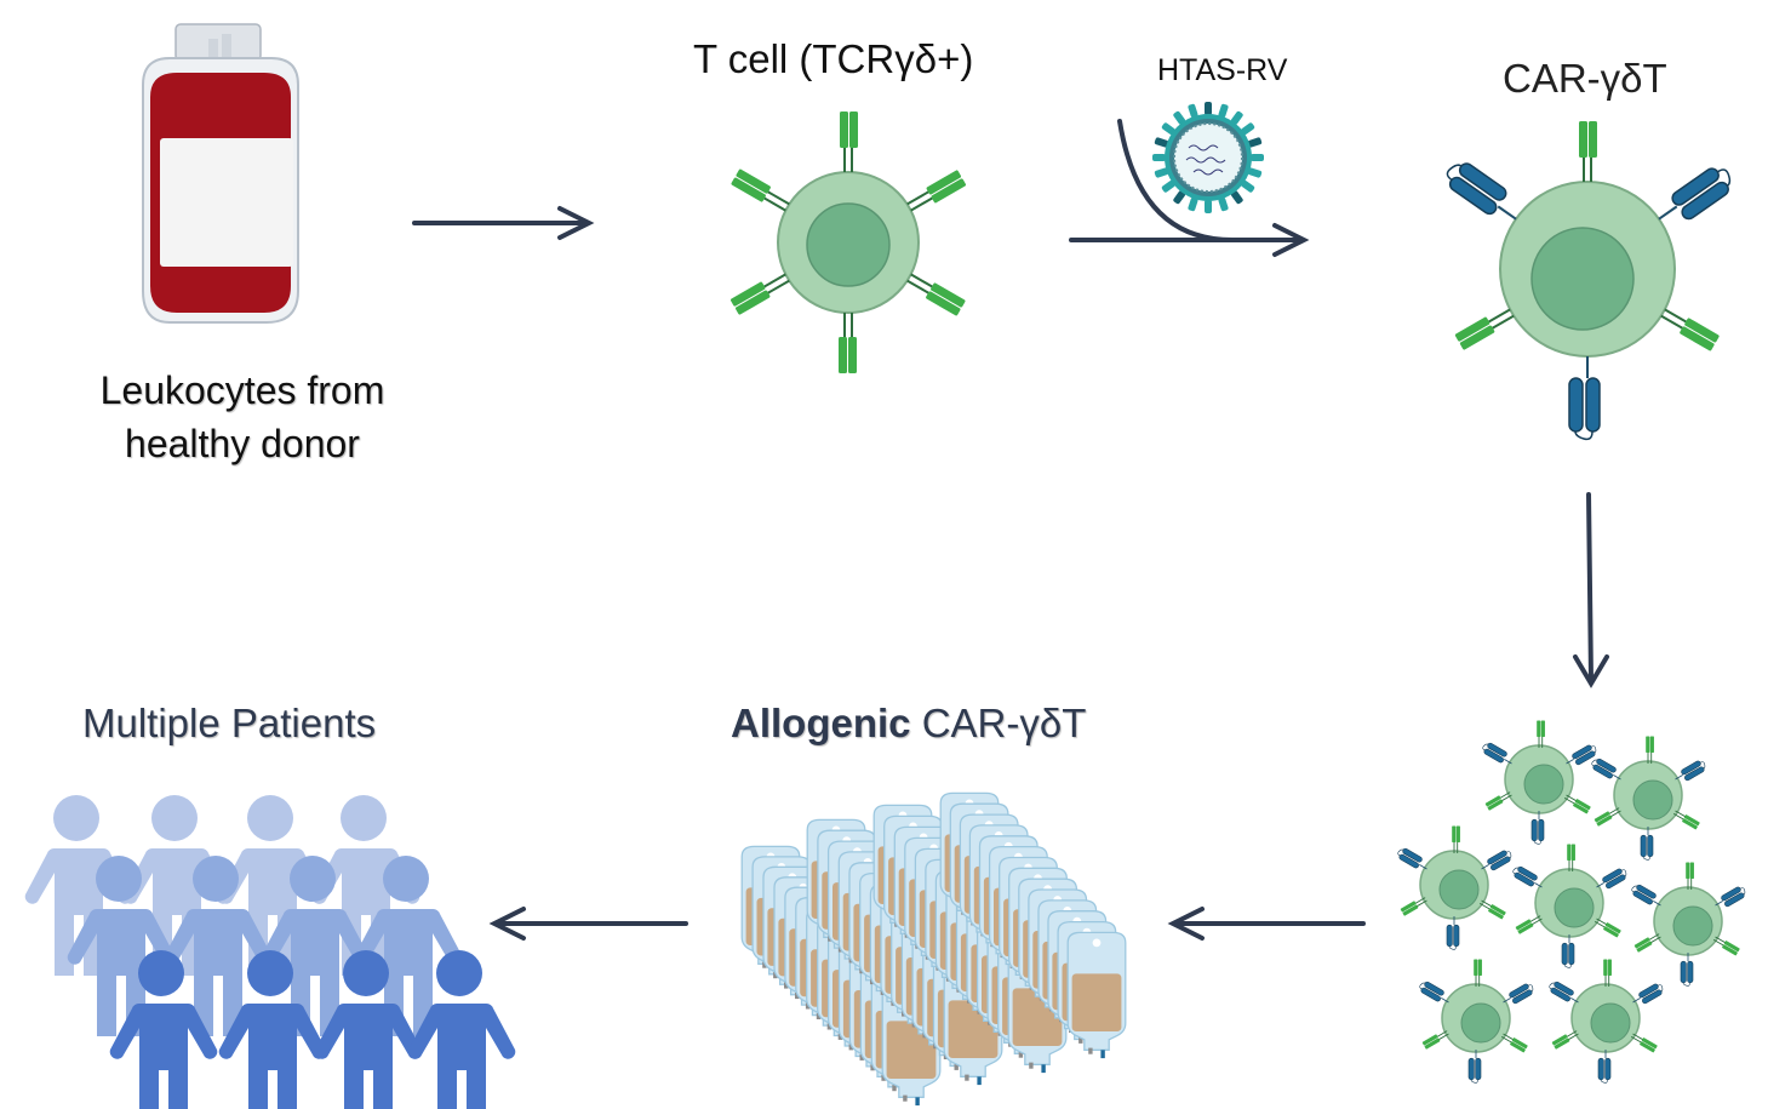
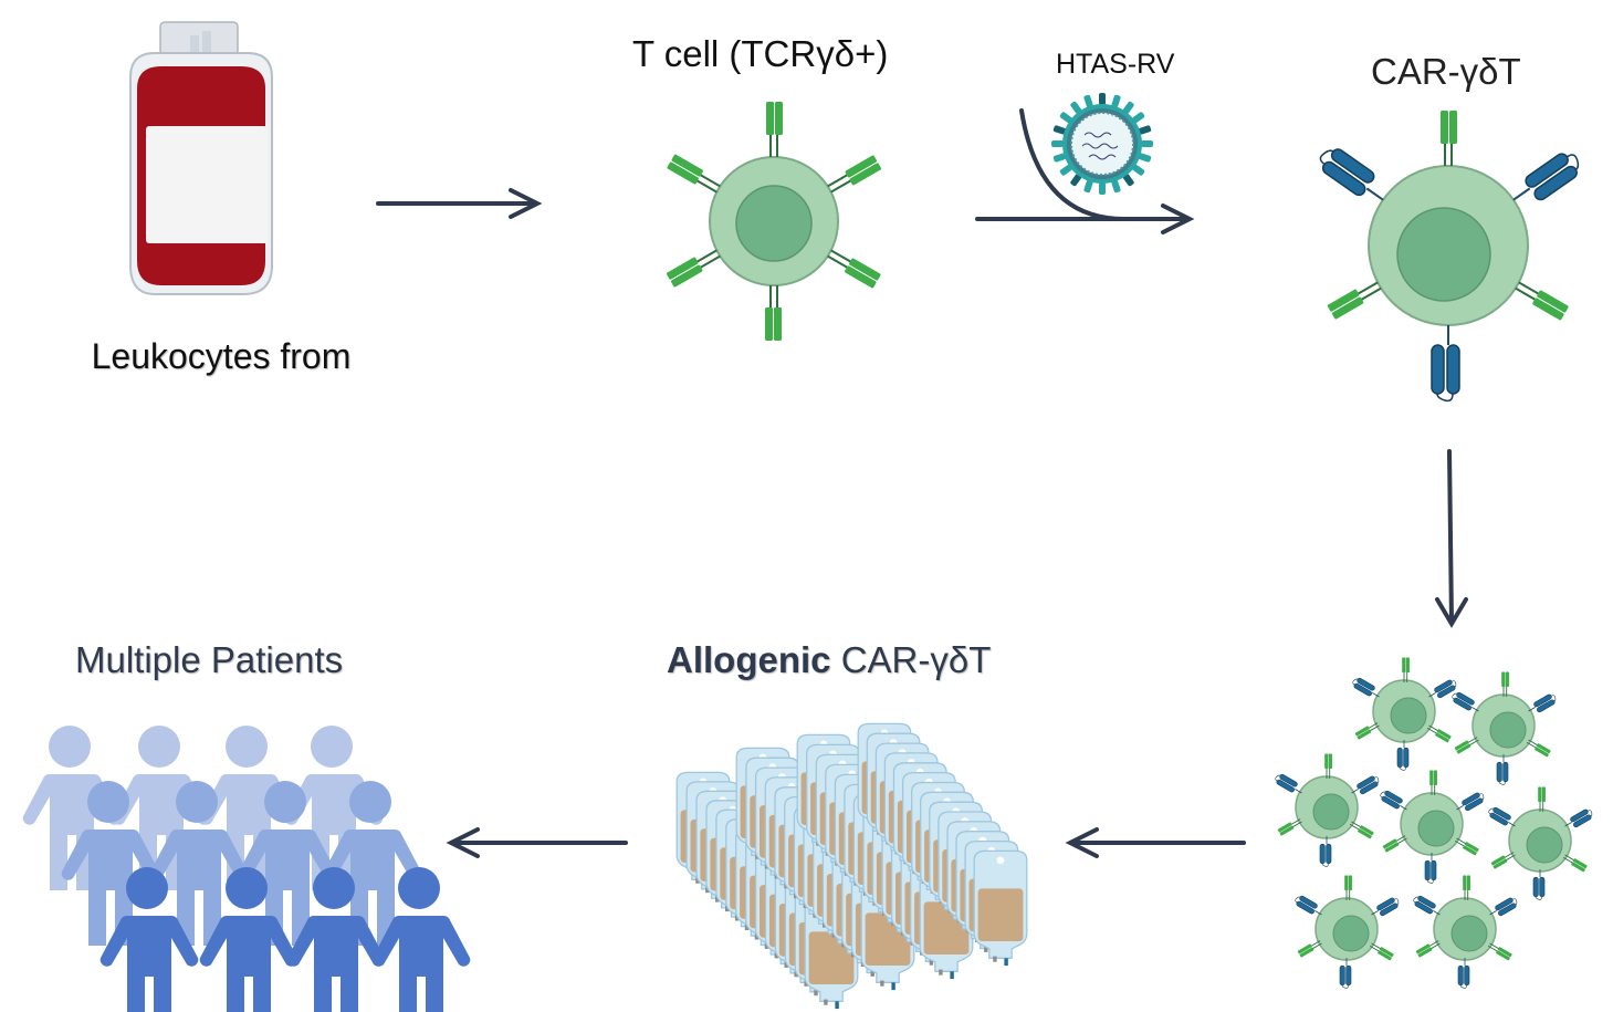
  Leukocytes from
- healthy donor
  T cell (TCRγδ+)
  HTAS-RV
  CAR-γδT
  Allogenic CAR-γδT
  Multiple Patients
